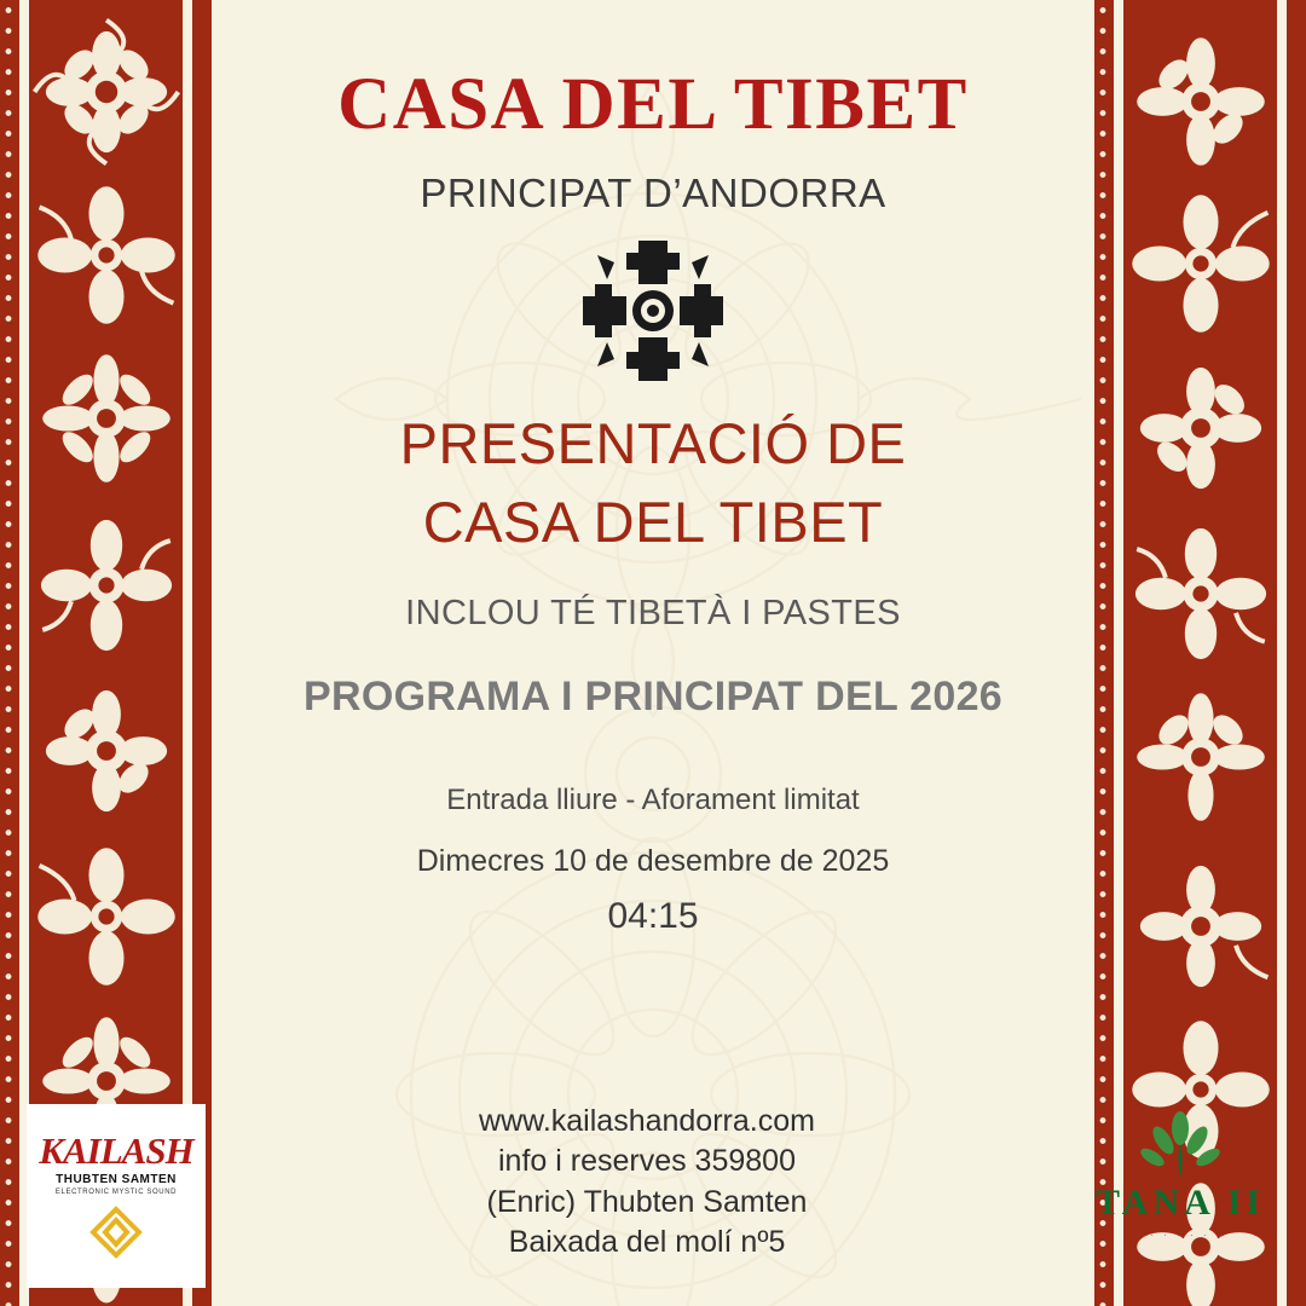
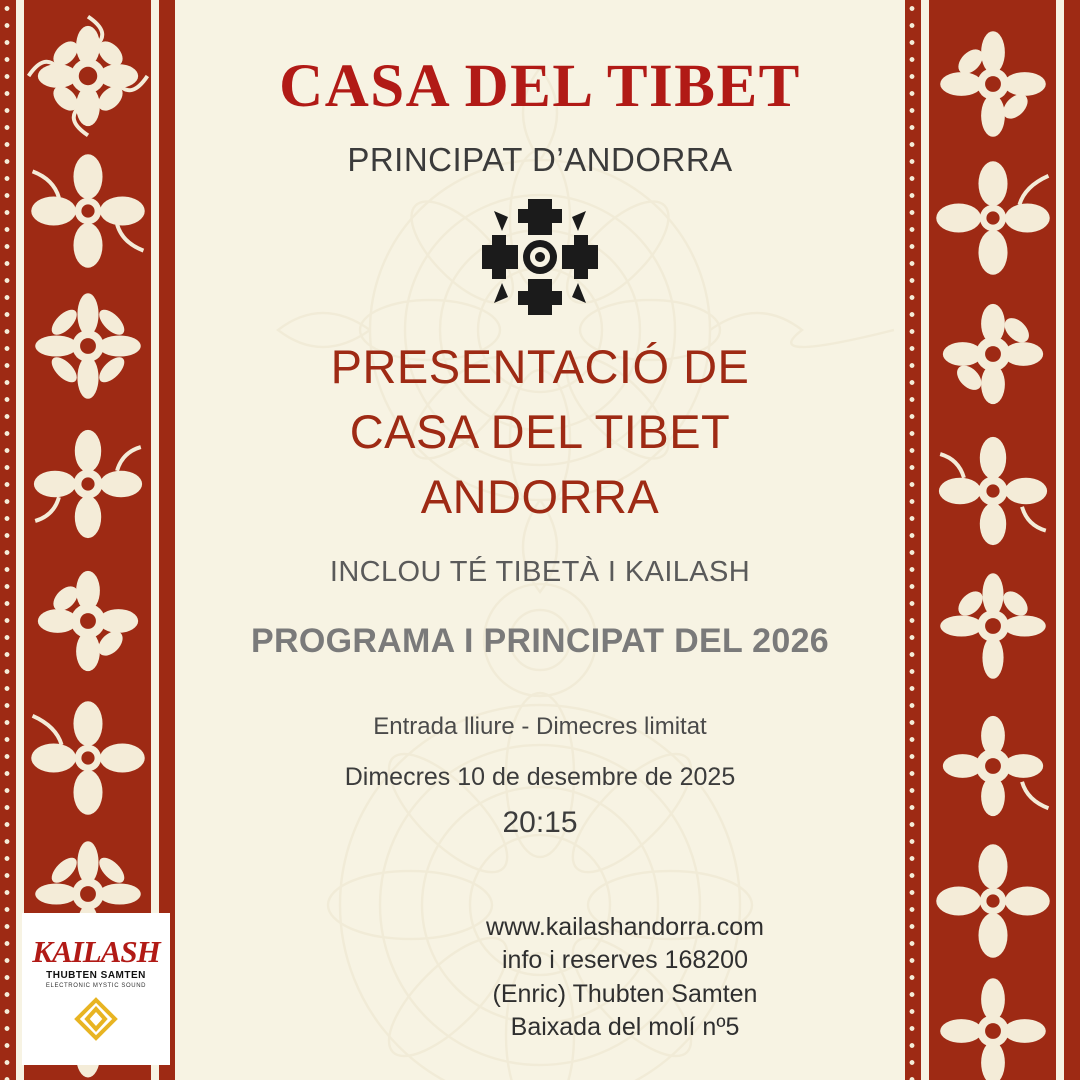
  CASA DEL TIBET
  PRINCIPAT D’ANDORRA
  PRESENTACIÓ DE
  CASA DEL TIBET
+ ANDORRA
- INCLOU TÉ TIBETÀ I PASTES
+ INCLOU TÉ TIBETÀ I KAILASH
  PROGRAMA I PRINCIPAT DEL 2026
- Entrada lliure - Aforament limitat
+ Entrada lliure - Dimecres limitat
  Dimecres 10 de desembre de 2025
- 04:15
+ 20:15
  KAILASH
  THUBTEN SAMTEN
  www.kailashandorra.com
- info i reserves 359800
+ info i reserves 168200
  (Enric) Thubten Samten
  Baixada del molí nº5
- TANA II
- · · · · ·
